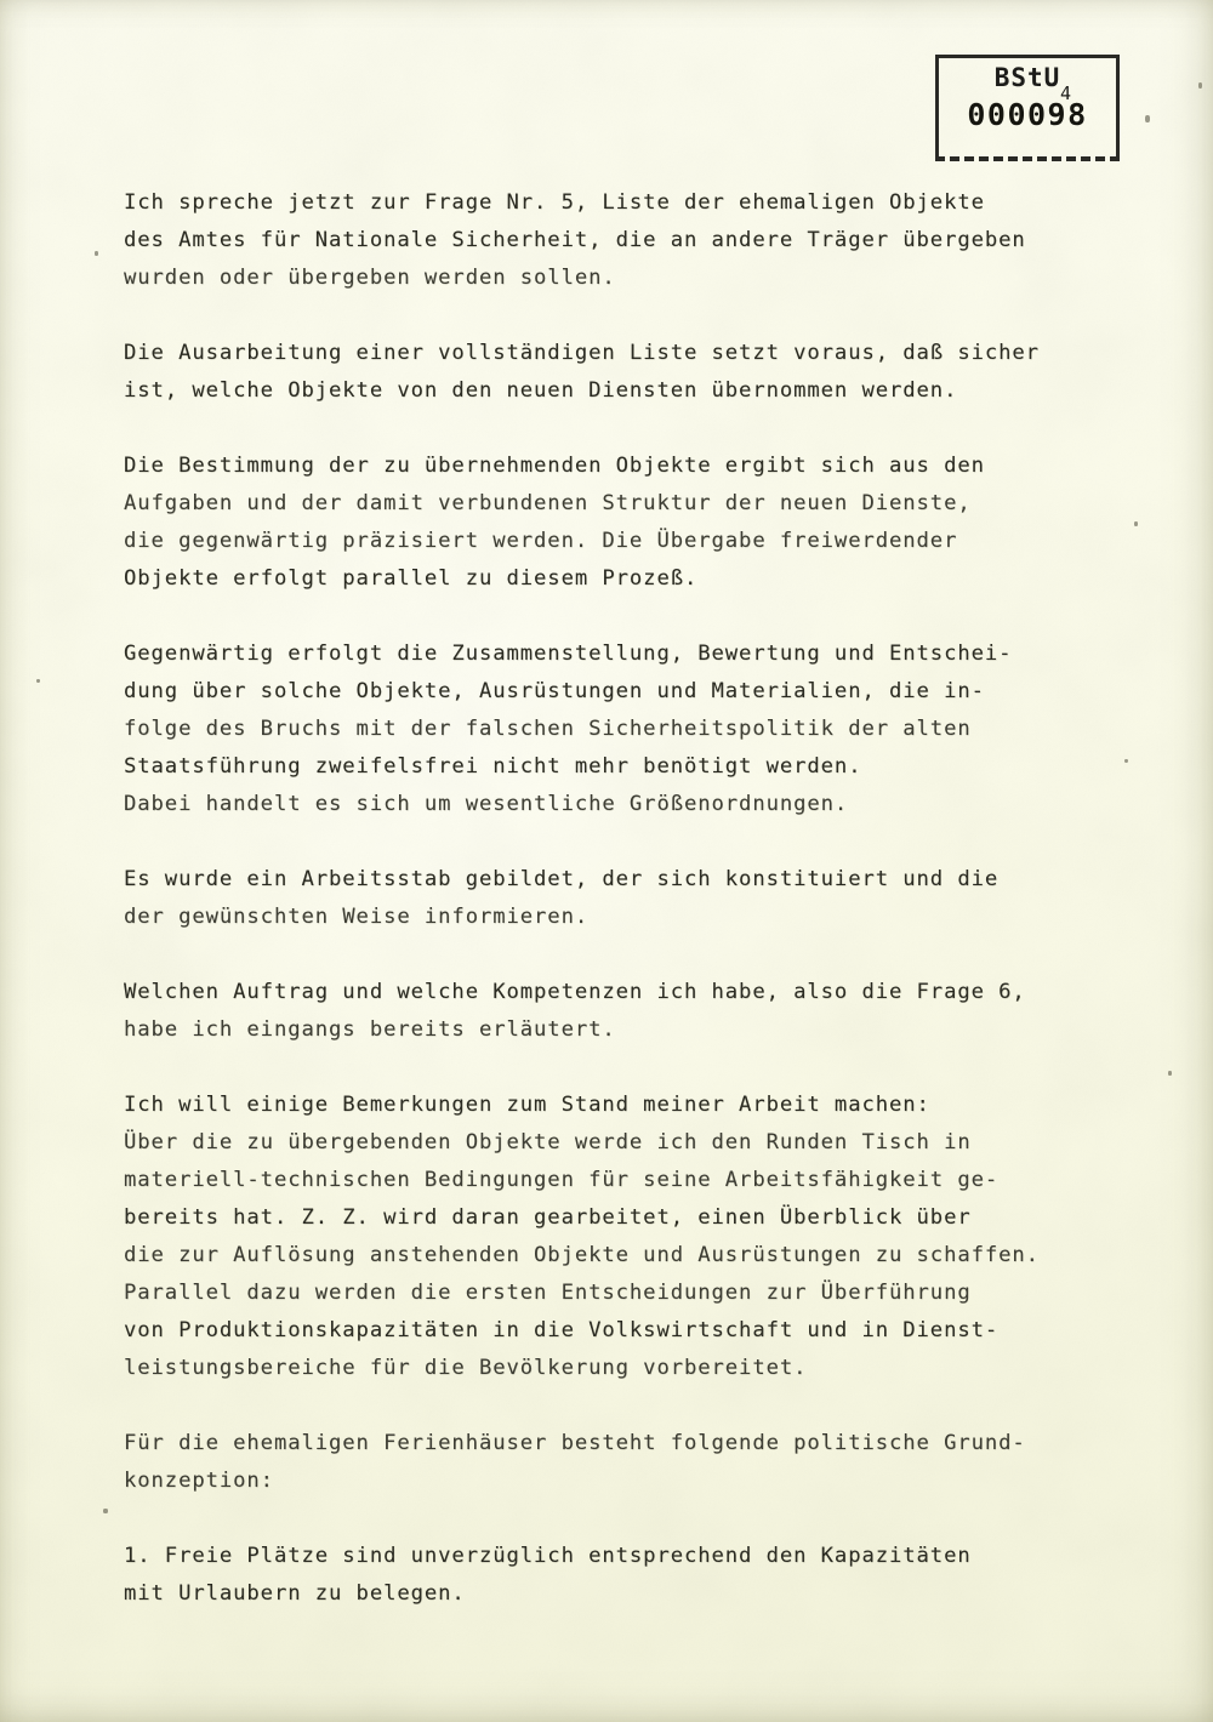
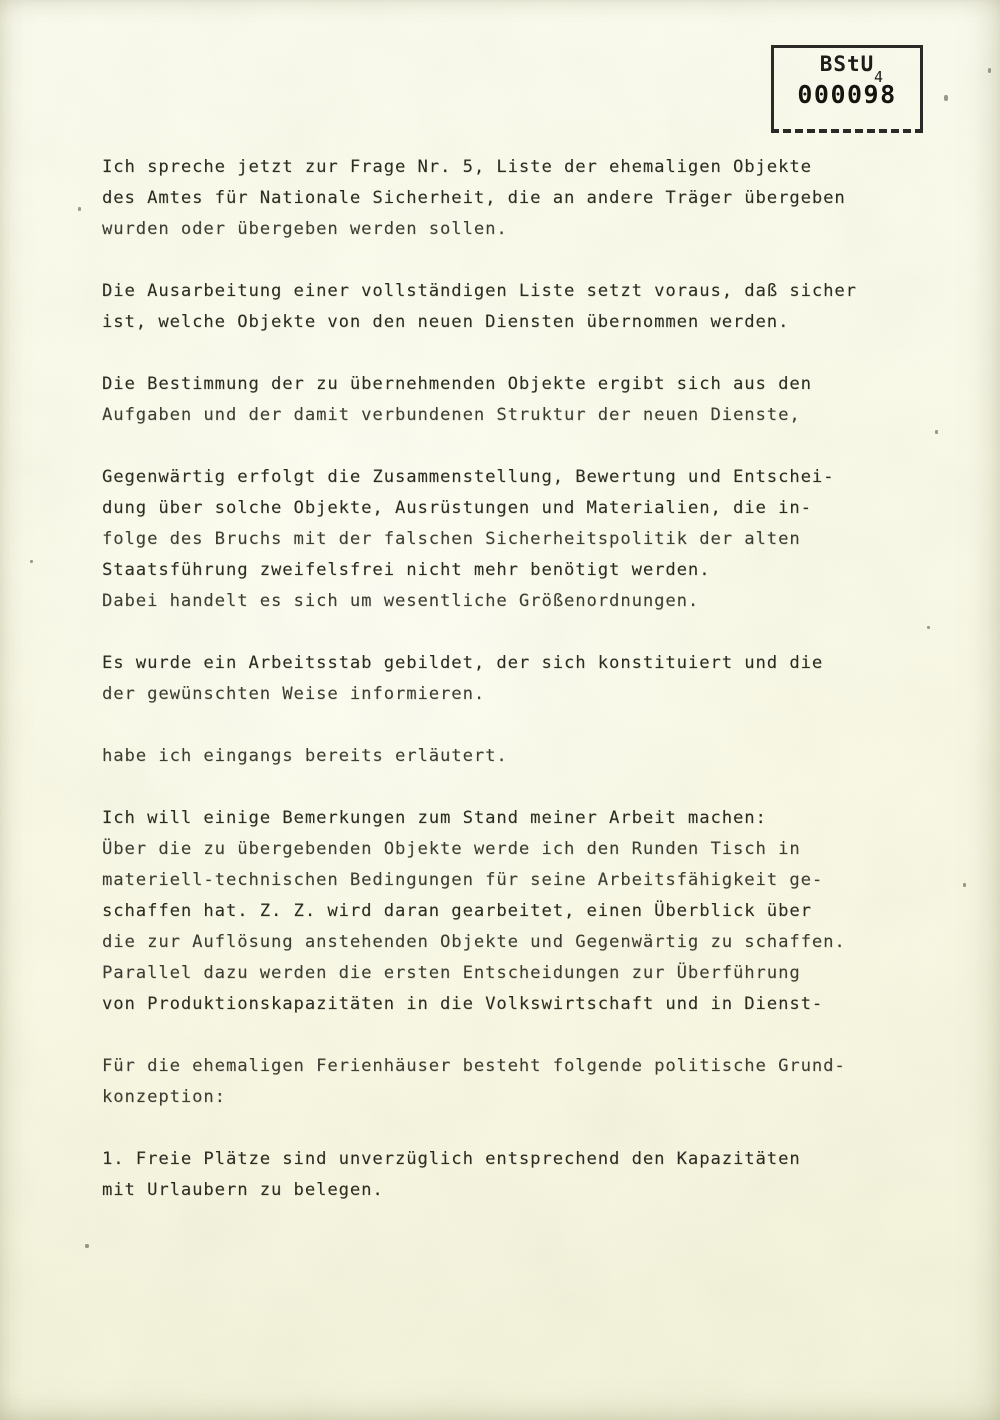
  BStU
  4
  000098
  Ich spreche jetzt zur Frage Nr. 5, Liste der ehemaligen Objekte
  des Amtes für Nationale Sicherheit, die an andere Träger übergeben
  wurden oder übergeben werden sollen.
  Die Ausarbeitung einer vollständigen Liste setzt voraus, daß sicher
  ist, welche Objekte von den neuen Diensten übernommen werden.
  Die Bestimmung der zu übernehmenden Objekte ergibt sich aus den
  Aufgaben und der damit verbundenen Struktur der neuen Dienste,
- die gegenwärtig präzisiert werden. Die Übergabe freiwerdender
- Objekte erfolgt parallel zu diesem Prozeß.
  Gegenwärtig erfolgt die Zusammenstellung, Bewertung und Entschei-
  dung über solche Objekte, Ausrüstungen und Materialien, die in-
  folge des Bruchs mit der falschen Sicherheitspolitik der alten
  Staatsführung zweifelsfrei nicht mehr benötigt werden.
  Dabei handelt es sich um wesentliche Größenordnungen.
  Es wurde ein Arbeitsstab gebildet, der sich konstituiert und die
  der gewünschten Weise informieren.
- Welchen Auftrag und welche Kompetenzen ich habe, also die Frage 6,
  habe ich eingangs bereits erläutert.
  Ich will einige Bemerkungen zum Stand meiner Arbeit machen:
  Über die zu übergebenden Objekte werde ich den Runden Tisch in
  materiell-technischen Bedingungen für seine Arbeitsfähigkeit ge-
- bereits hat. Z. Z. wird daran gearbeitet, einen Überblick über
+ schaffen hat. Z. Z. wird daran gearbeitet, einen Überblick über
- die zur Auflösung anstehenden Objekte und Ausrüstungen zu schaffen.
+ die zur Auflösung anstehenden Objekte und Gegenwärtig zu schaffen.
  Parallel dazu werden die ersten Entscheidungen zur Überführung
  von Produktionskapazitäten in die Volkswirtschaft und in Dienst-
- leistungsbereiche für die Bevölkerung vorbereitet.
  Für die ehemaligen Ferienhäuser besteht folgende politische Grund-
  konzeption:
  1. Freie Plätze sind unverzüglich entsprechend den Kapazitäten
  mit Urlaubern zu belegen.
